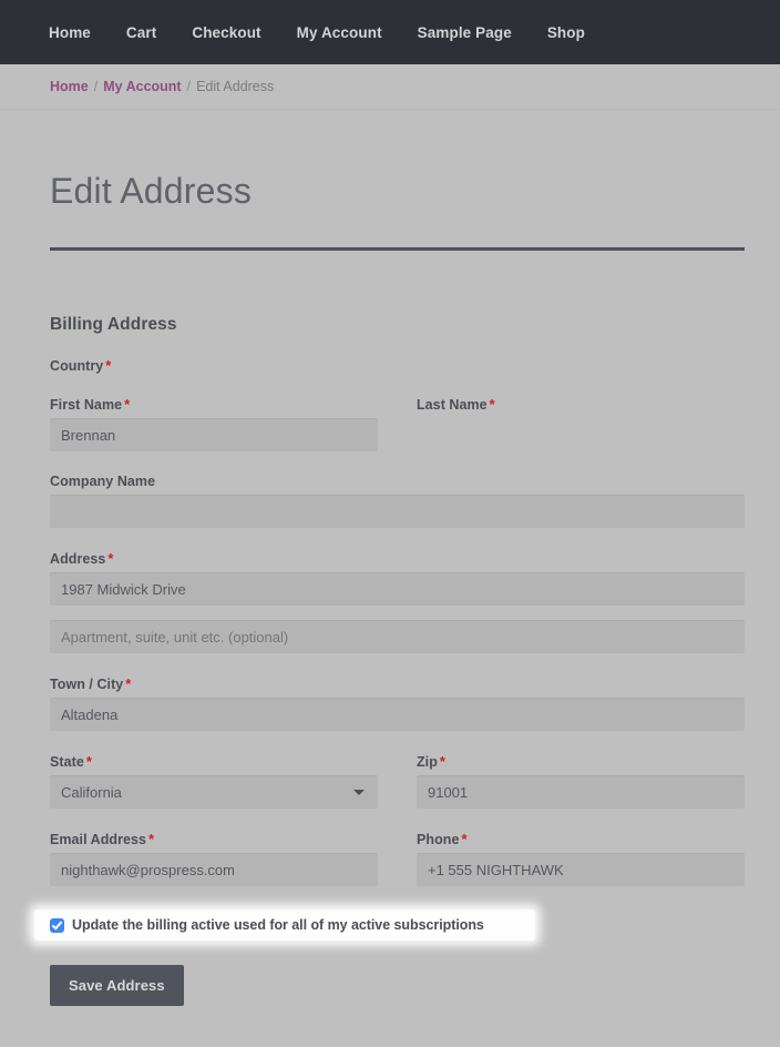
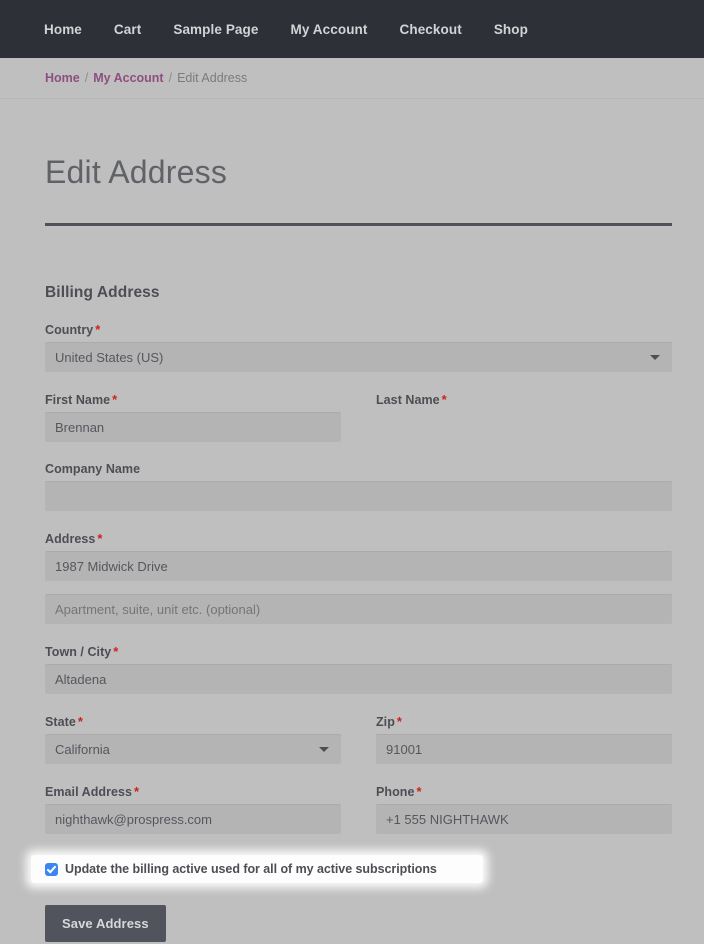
  Home
  Cart
- Checkout
+ Sample Page
  My Account
- Sample Page
+ Checkout
  Shop
  Home
  /
  My Account
  /
  Edit Address
  Edit Address
  Billing Address
  Country *
+ United States (US)
  First Name *
  Brennan
  Last Name *
  Company Name
  Address *
  1987 Midwick Drive
  Apartment, suite, unit etc. (optional)
  Town / City *
  Altadena
  State *
  California
  Zip *
  91001
  Email Address *
  nighthawk@prospress.com
  Phone *
  +1 555 NIGHTHAWK
  Update the billing active used for all of my active subscriptions
  Save Address
